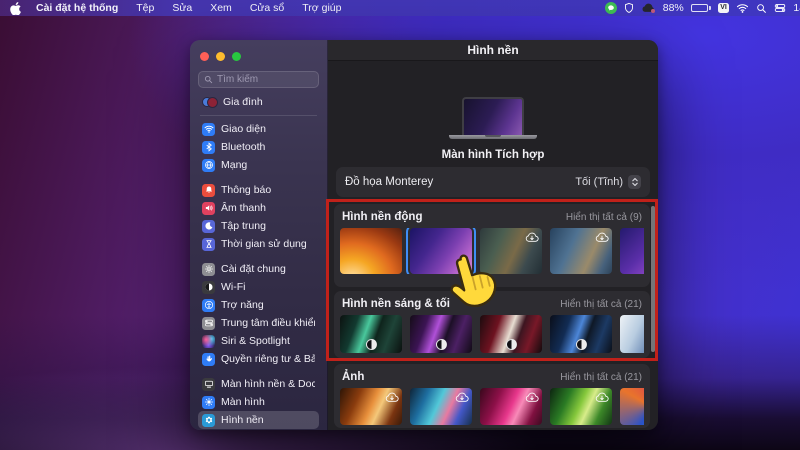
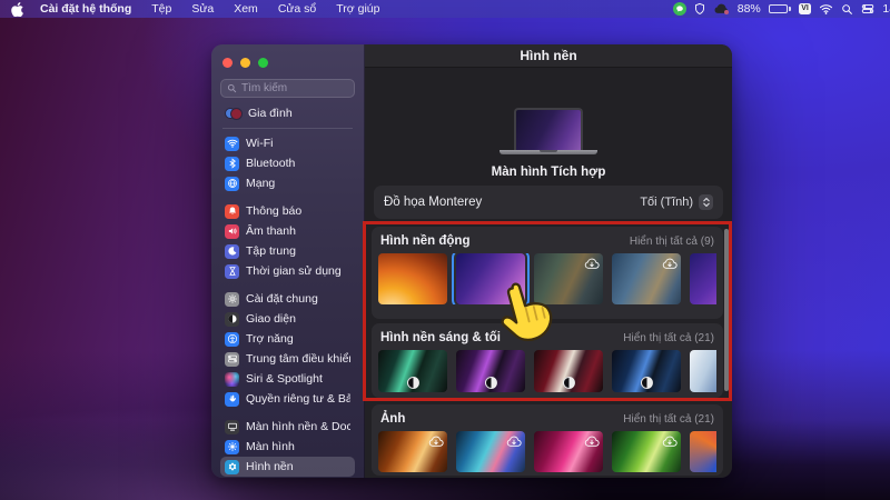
  Cài đặt hệ thống
  Tệp
  Sửa
  Xem
  Cửa sổ
  Trợ giúp
  88%
  Tìm kiếm
  Gia đình
- Giao diện
+ Wi-Fi
  Bluetooth
  Mạng
  Thông báo
  Âm thanh
  Tập trung
  Thời gian sử dụng
  Cài đặt chung
- Wi-Fi
+ Giao diện
  Trợ năng
  Trung tâm điều khiể
  Siri & Spotlight
  Quyền riêng tư & Bả
  Màn hình nền & Doc
  Màn hình
  Hình nền
  Hình nền
  Màn hình Tích hợp
  Đồ họa Monterey
  Tối (Tĩnh)
  Hình nền động
  Hiển thị tất cả (9)
  Hình nền sáng & tối
  Hiển thị tất cả (21)
  Ảnh
  Hiển thị tất cả (21)
